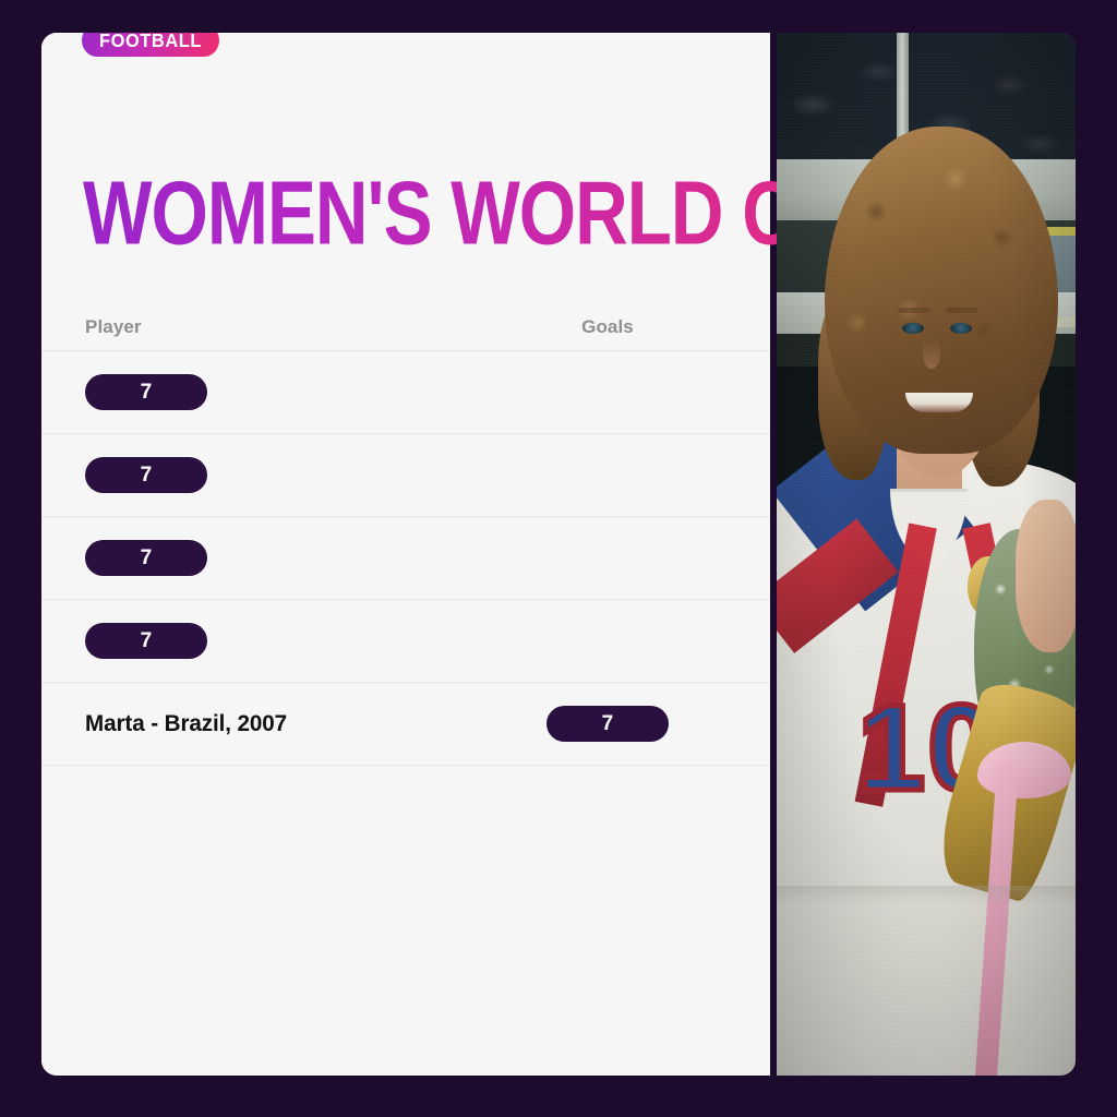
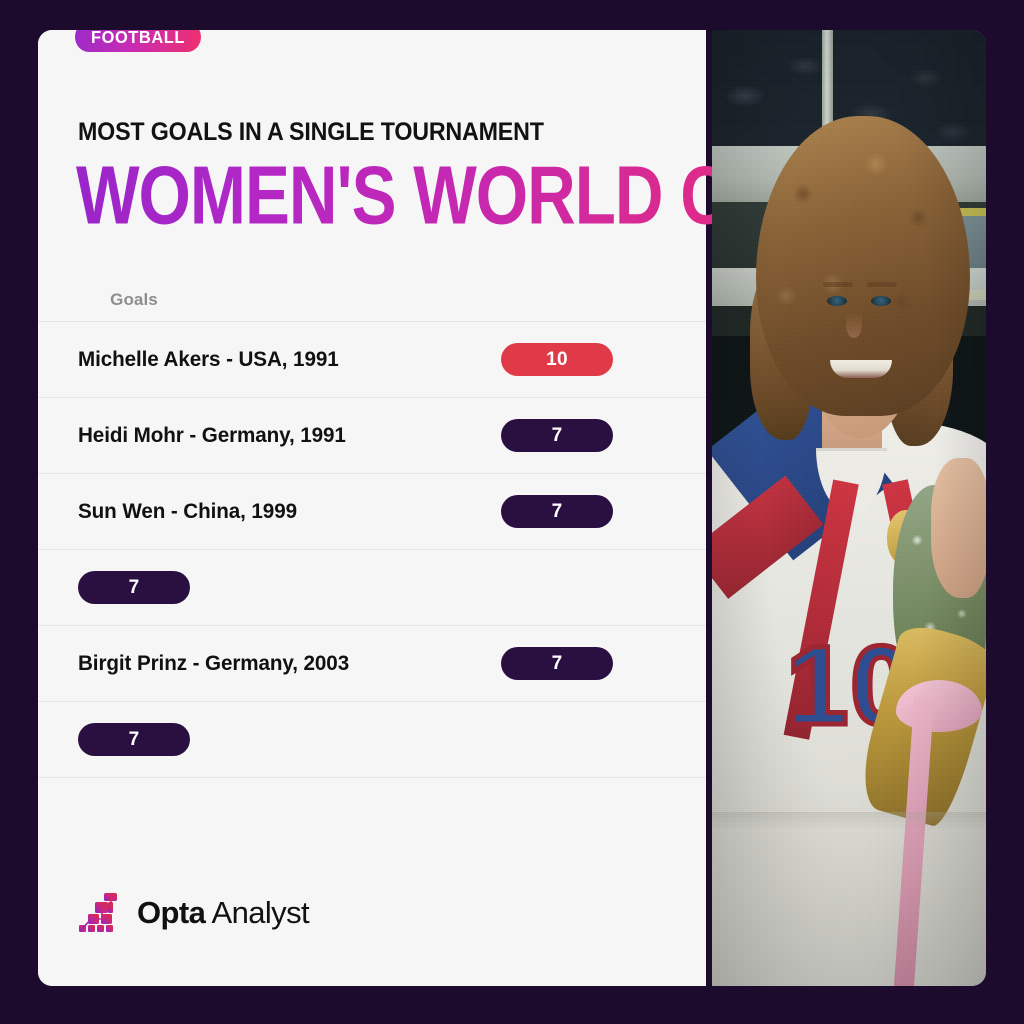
  FOOTBALL
+ MOST GOALS IN A SINGLE TOURNAMENT
  WOMEN'S WORLD C
- Player
  Goals
+ Michelle Akers - USA, 1991
+ 10
+ Heidi Mohr - Germany, 1991
  7
+ Sun Wen - China, 1999
  7
  7
+ Birgit Prinz - Germany, 2003
  7
- Marta - Brazil, 2007
  7
+ Opta Analyst
